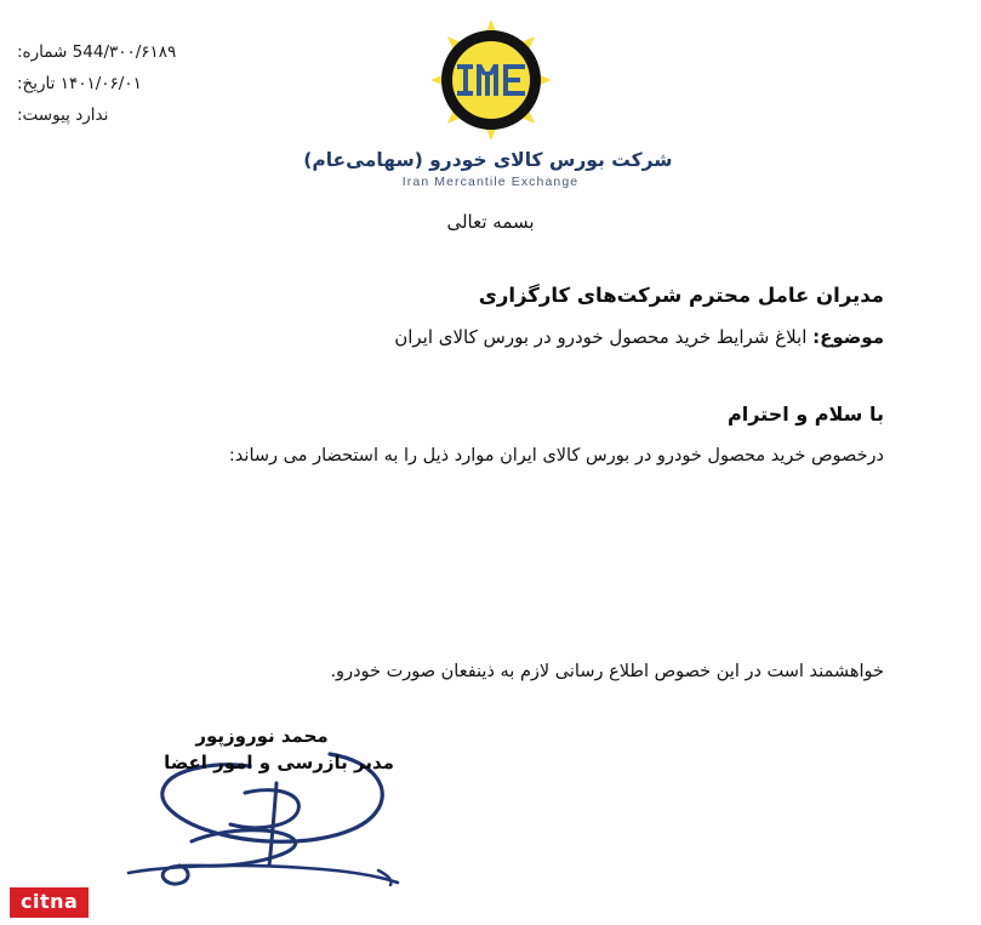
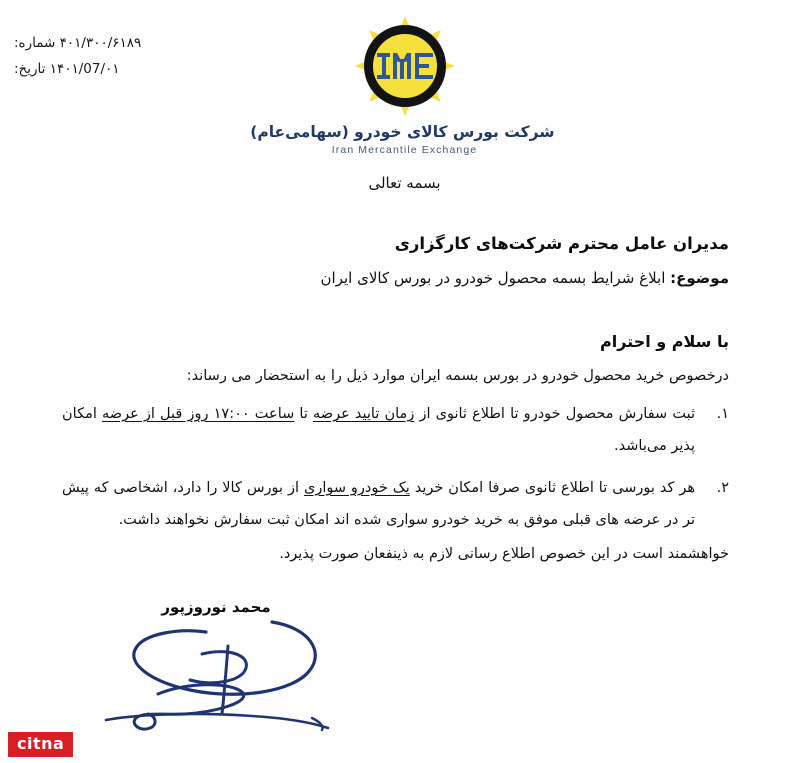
- 544/۳۰۰/۶۱۸۹ شماره:
+ ۴۰۱/۳۰۰/۶۱۸۹ شماره:
- ۱۴۰۱/۰۶/۰۱ تاریخ:
+ ۱۴۰۱/07/۰۱ تاریخ:
- ندارد پیوست:
  شرکت بورس کالای خودرو (سهامی‌عام)
  Iran Mercantile Exchange
  بسمه تعالی
  مدیران عامل محترم شرکت‌های کارگزاری
- موضوع: ابلاغ شرایط خرید محصول خودرو در بورس کالای ایران
+ موضوع: ابلاغ شرایط بسمه محصول خودرو در بورس کالای ایران
  با سلام و احترام
- درخصوص خرید محصول خودرو در بورس کالای ایران موارد ذیل را به استحضار می رساند:
+ درخصوص خرید محصول خودرو در بورس بسمه ایران موارد ذیل را به استحضار می رساند:
+ ۱.
+ ثبت سفارش محصول خودرو تا اطلاع ثانوی از زمان تایید عرضه تا ساعت ۱۷:۰۰ روز قبل از عرضه امکان پذیر می‌باشد.
+ ۲.
+ هر کد بورسی تا اطلاع ثانوی صرفا امکان خرید یک خودرو سواری از بورس کالا را دارد، اشخاصی که پیش تر در عرضه های قبلی موفق به خرید خودرو سواری شده اند امکان ثبت سفارش نخواهند داشت.
- خواهشمند است در این خصوص اطلاع رسانی لازم به ذینفعان صورت خودرو.
+ خواهشمند است در این خصوص اطلاع رسانی لازم به ذینفعان صورت پذیرد.
  محمد نوروزپور
- مدیر بازرسی و امور اعضا
  citna
